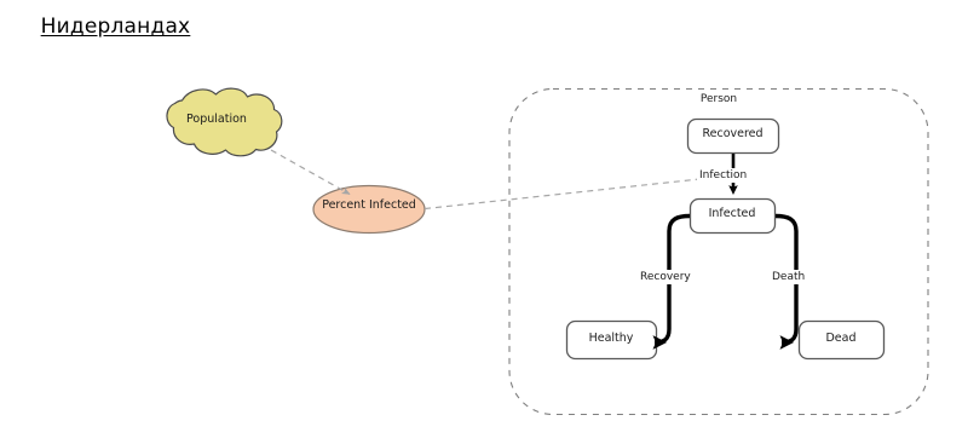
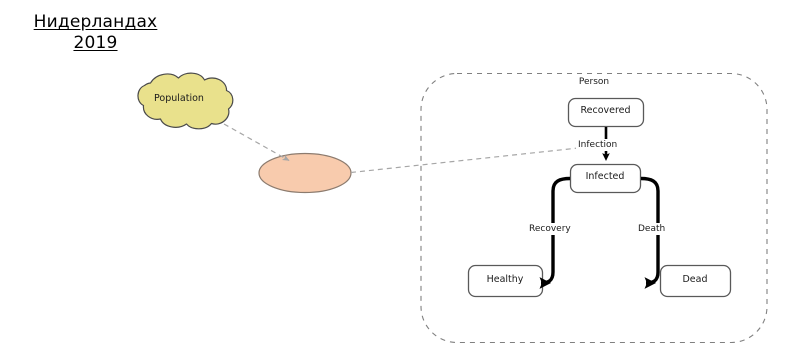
  Нидерландах
+ 2019
  Population
- Percent Infected
  Person
  Recovered
  Infected
  Healthy
  Dead
  Infection
  Recovery
  Death
